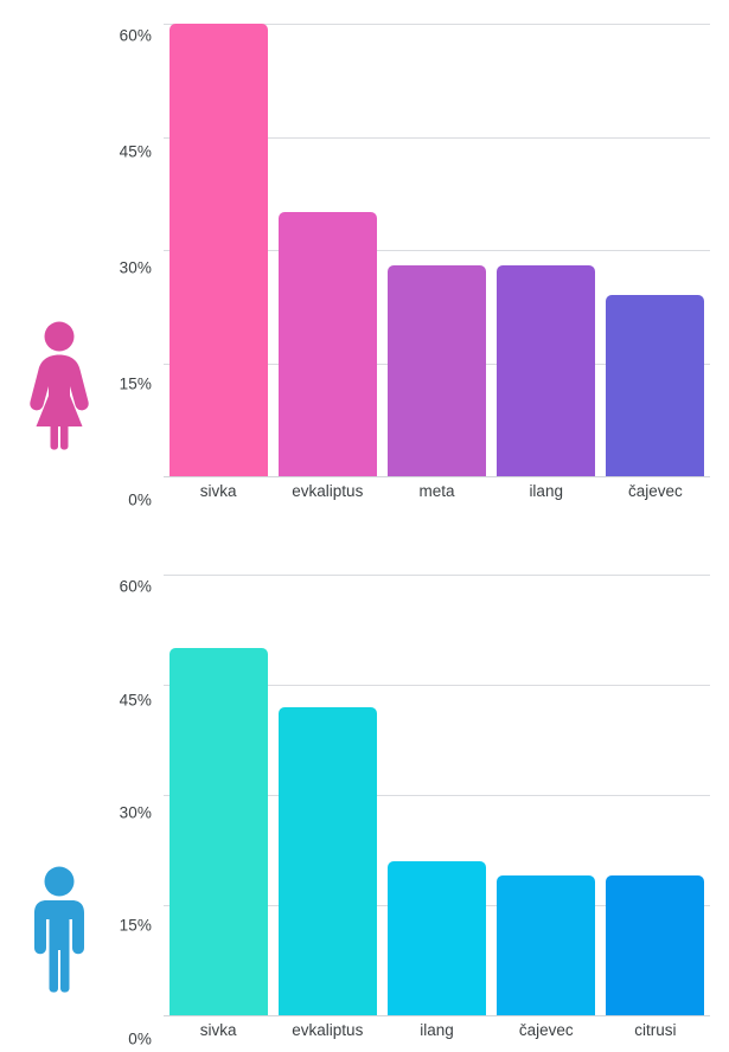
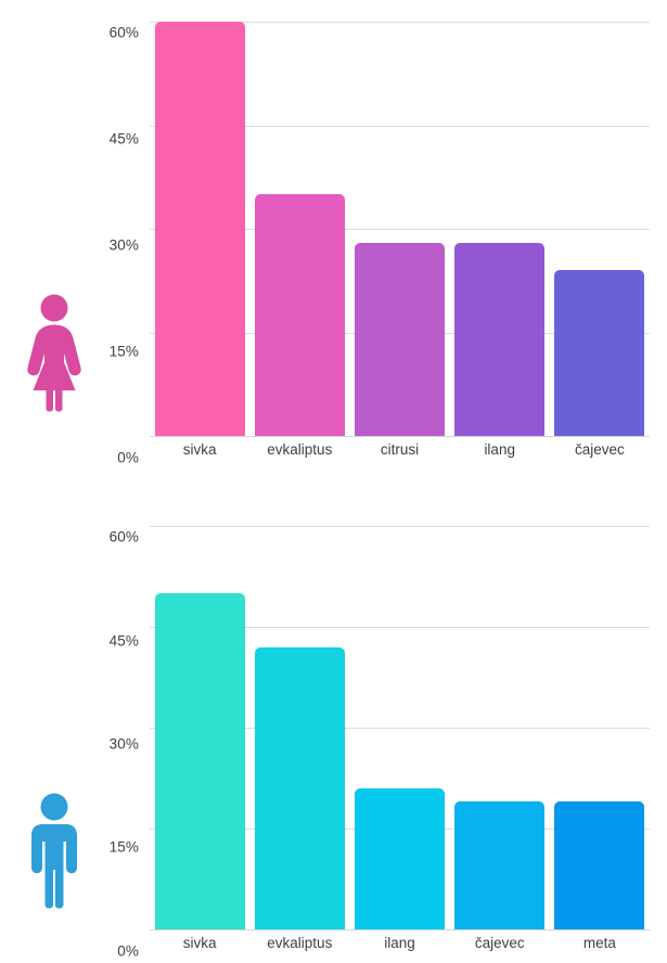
  60%
  45%
  30%
  15%
  0%
  sivka
  evkaliptus
- meta
+ citrusi
  ilang
  čajevec
  60%
  45%
  30%
  15%
  0%
  sivka
  evkaliptus
  ilang
  čajevec
- citrusi
+ meta
